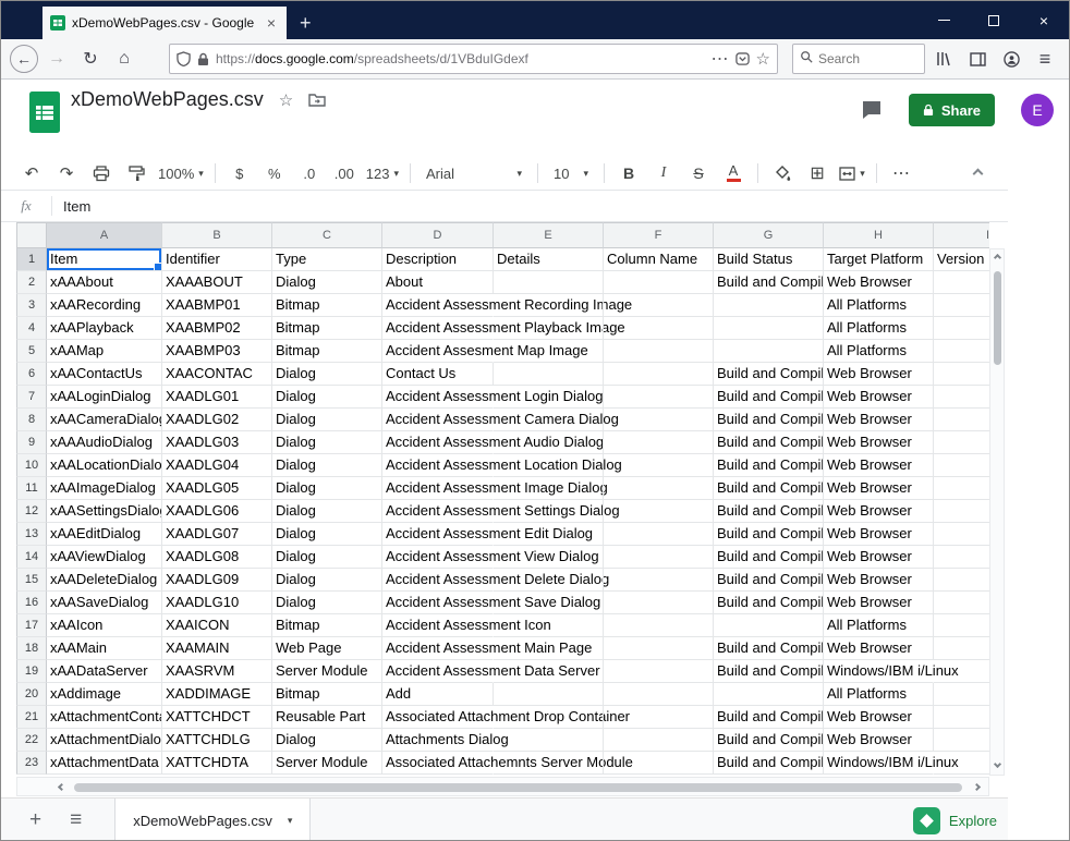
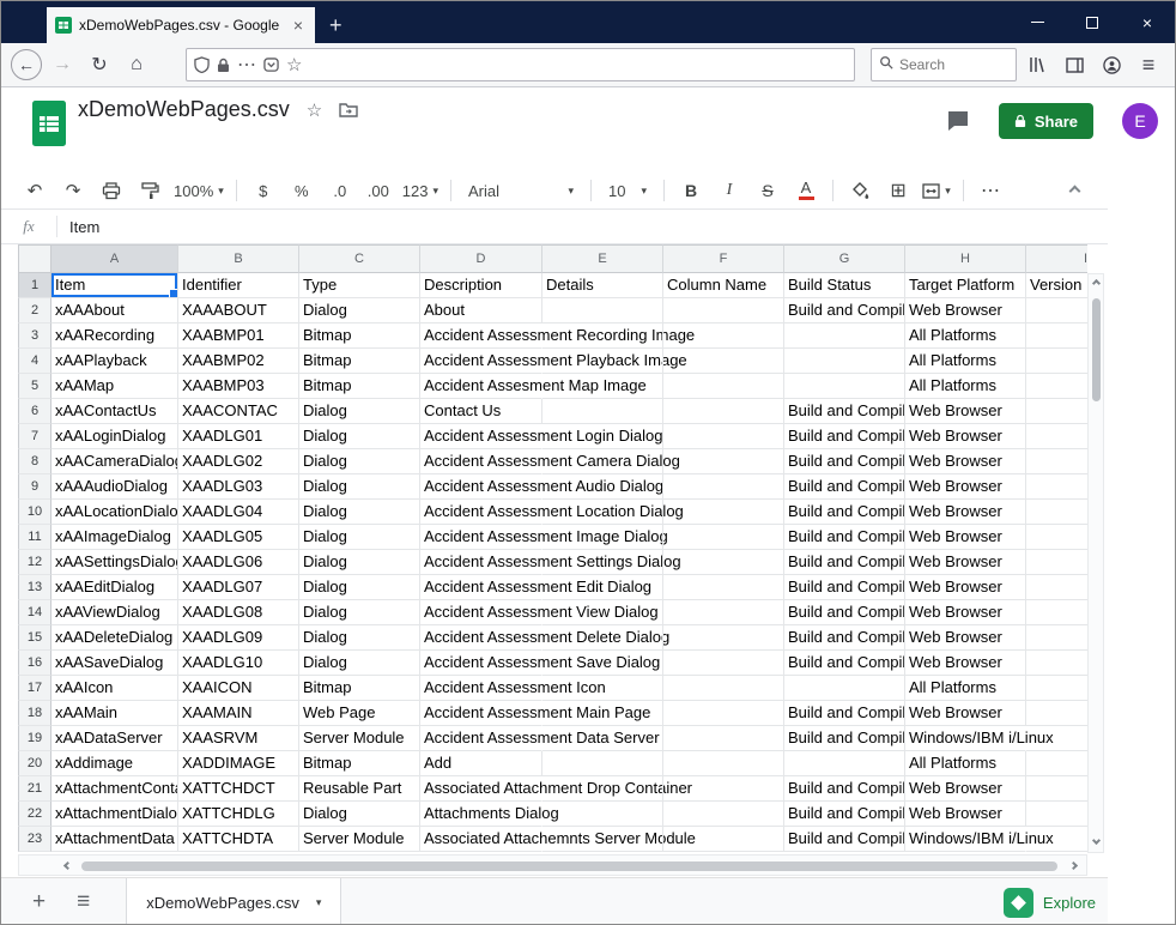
  xDemoWebPages.csv - Google
  ×
  +
  ×
  ←
  →
  ↻
  ⌂
- https://docs.google.com/spreadsheets/d/1VBduIGdexf
  ⋯
  ☆
  Search
  ≡
  xDemoWebPages.csv
  ☆
  Share
  E
  ↶
  ↷
  100%
  ▾
  $
  %
  .0
  .00
  123
  ▾
  Arial
  ▾
  10
  ▾
  B
  I
  S
  A
  ⊞
  ▾
  ⋯
  fx
  Item
  A
  B
  C
  D
  E
  F
  G
  H
  I
  1
  Item
  Identifier
  Type
  Description
  Details
  Column Name
  Build Status
  Target Platform
  Version
  2
  xAAAbout
  XAAABOUT
  Dialog
  About
  Build and Compil
  Web Browser
  3
  xAARecording
  XAABMP01
  Bitmap
  All Platforms
  4
  xAAPlayback
  XAABMP02
  Bitmap
  All Platforms
  5
  xAAMap
  XAABMP03
  Bitmap
  All Platforms
  6
  xAAContactUs
  XAACONTAC
  Dialog
  Contact Us
  Build and Compil
  Web Browser
  7
  xAALoginDialog
  XAADLG01
  Dialog
  Build and Compil
  Web Browser
  8
  xAACameraDialo
  XAADLG02
  Dialog
  Build and Compil
  Web Browser
  9
  xAAAudioDialog
  XAADLG03
  Dialog
  Build and Compil
  Web Browser
  10
  xAALocationDialo
  XAADLG04
  Dialog
  Build and Compil
  Web Browser
  11
  xAAImageDialog
  XAADLG05
  Dialog
  Build and Compil
  Web Browser
  12
  xAASettingsDialo
  XAADLG06
  Dialog
  Build and Compil
  Web Browser
  13
  xAAEditDialog
  XAADLG07
  Dialog
  Build and Compil
  Web Browser
  14
  xAAViewDialog
  XAADLG08
  Dialog
  Build and Compil
  Web Browser
  15
  xAADeleteDialog
  XAADLG09
  Dialog
  Build and Compil
  Web Browser
  16
  xAASaveDialog
  XAADLG10
  Dialog
  Build and Compil
  Web Browser
  17
  xAAIcon
  XAAICON
  Bitmap
  All Platforms
  18
  xAAMain
  XAAMAIN
  Web Page
  Build and Compil
  Web Browser
  19
  xAADataServer
  XAASRVM
  Server Module
  Build and Compil
  Windows/IBM i/Li
  20
  xAddimage
  XADDIMAGE
  Bitmap
  Add
  All Platforms
  21
  xAttachmentCont
  XATTCHDCT
  Reusable Part
  Build and Compil
  Web Browser
  22
  xAttachmentDialo
  XATTCHDLG
  Dialog
  Attachments Dialo
  Build and Compil
  Web Browser
  23
  xAttachmentData
  XATTCHDTA
  Server Module
  Build and Compil
  Windows/IBM i/Li
  +
  ≡
  xDemoWebPages.csv
  ▾
  Explore
